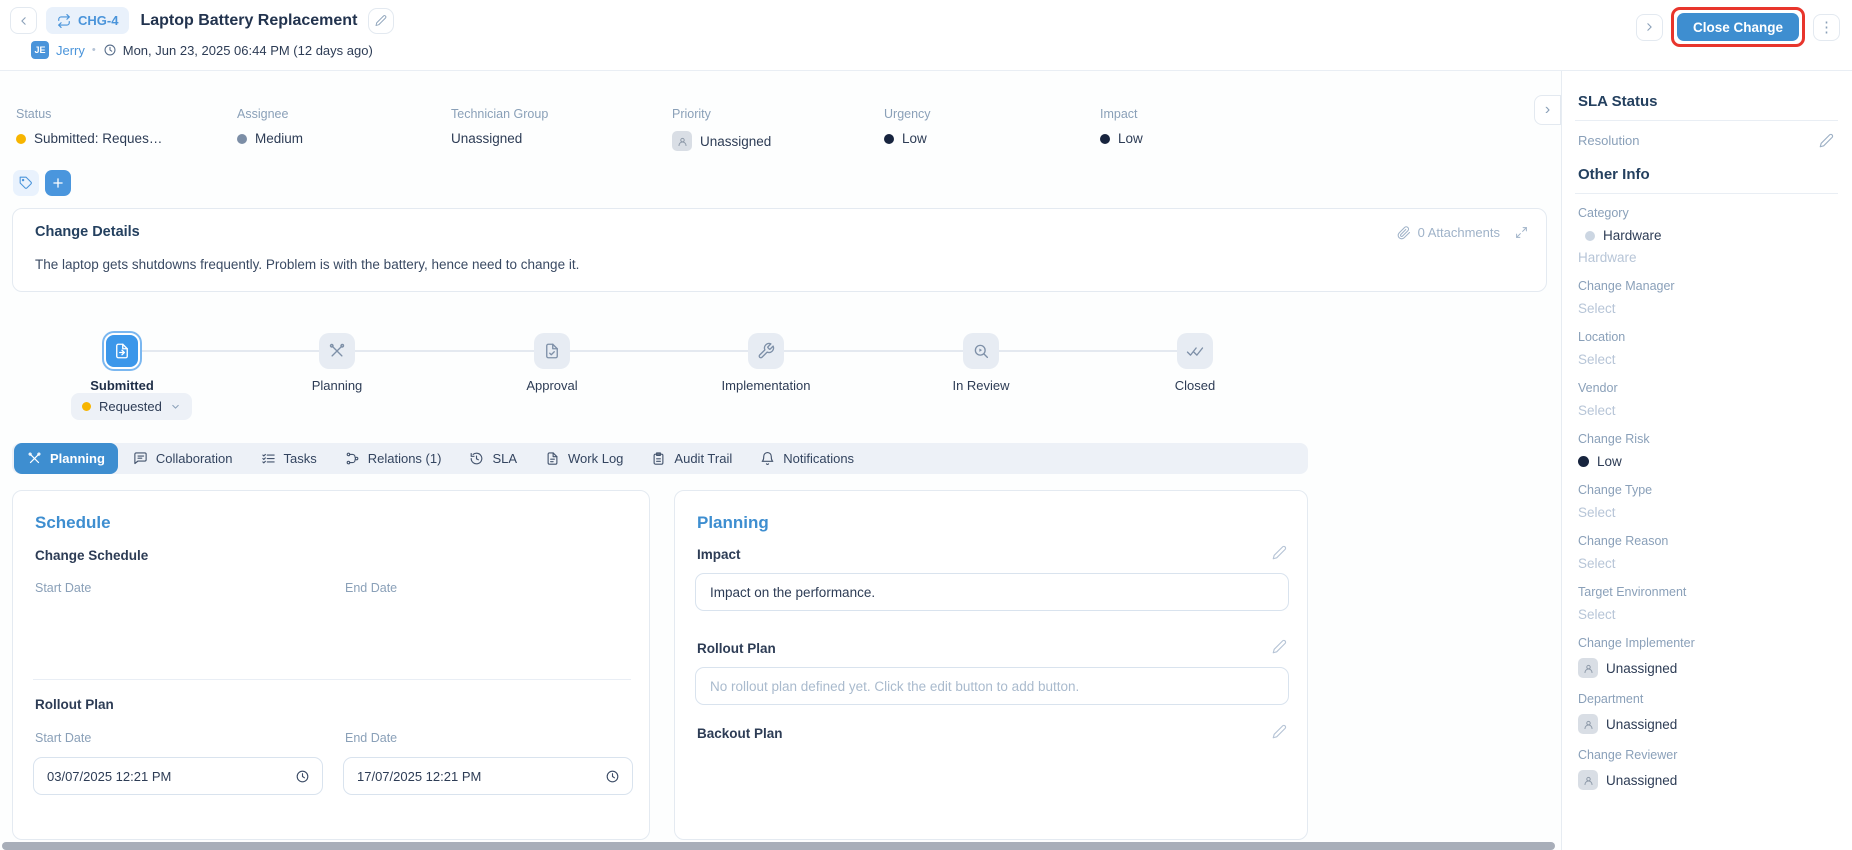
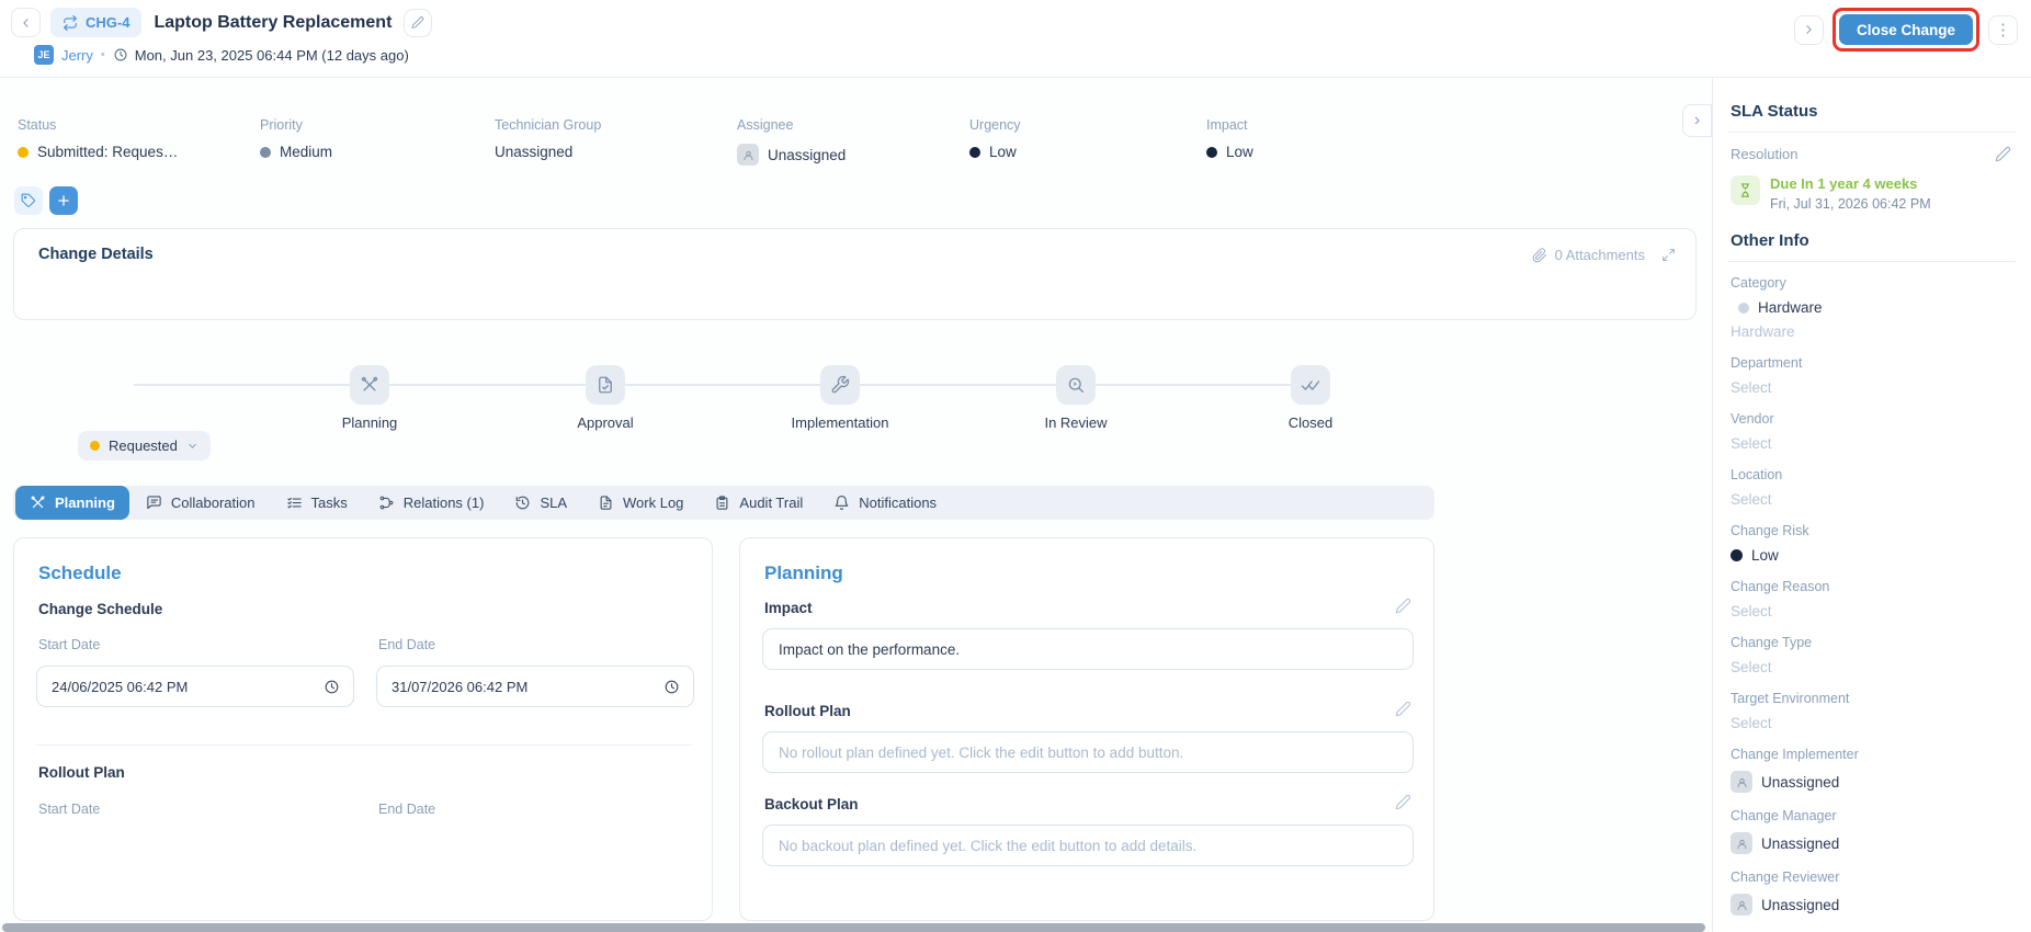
  CHG-4
  Laptop Battery Replacement
  JE
  Jerry
  •
  Mon, Jun 23, 2025 06:44 PM (12 days ago)
  Close Change
  ⋮
  Status
  Submitted: Reques…
- Assignee
+ Priority
  Medium
  Technician Group
  Unassigned
- Priority
+ Assignee
  Unassigned
  Urgency
  Low
  Impact
  Low
  ›
  Change Details
  0 Attachments
- The laptop gets shutdowns frequently. Problem is with the battery, hence need to change it.
- Submitted
  Planning
  Approval
  Implementation
  In Review
  Closed
  Requested
  Planning
  Collaboration
  Tasks
  Relations (1)
  SLA
  Work Log
  Audit Trail
  Notifications
  Schedule
  Change Schedule
  Start Date
  End Date
+ 24/06/2025 06:42 PM
+ 31/07/2026 06:42 PM
  Rollout Plan
  Start Date
  End Date
- 03/07/2025 12:21 PM
- 17/07/2025 12:21 PM
  Planning
  Impact
  Impact on the performance.
  Rollout Plan
  No rollout plan defined yet. Click the edit button to add button.
  Backout Plan
+ No backout plan defined yet. Click the edit button to add details.
  SLA Status
  Resolution
+ Due In 1 year 4 weeks
+ Fri, Jul 31, 2026 06:42 PM
  Other Info
  Category
  Hardware
  Hardware
- Change Manager
+ Department
  Select
- Location
+ Vendor
  Select
- Vendor
+ Location
  Select
  Change Risk
  Low
- Change Type
+ Change Reason
  Select
- Change Reason
+ Change Type
  Select
  Target Environment
  Select
  Change Implementer
  Unassigned
- Department
+ Change Manager
  Unassigned
  Change Reviewer
  Unassigned
